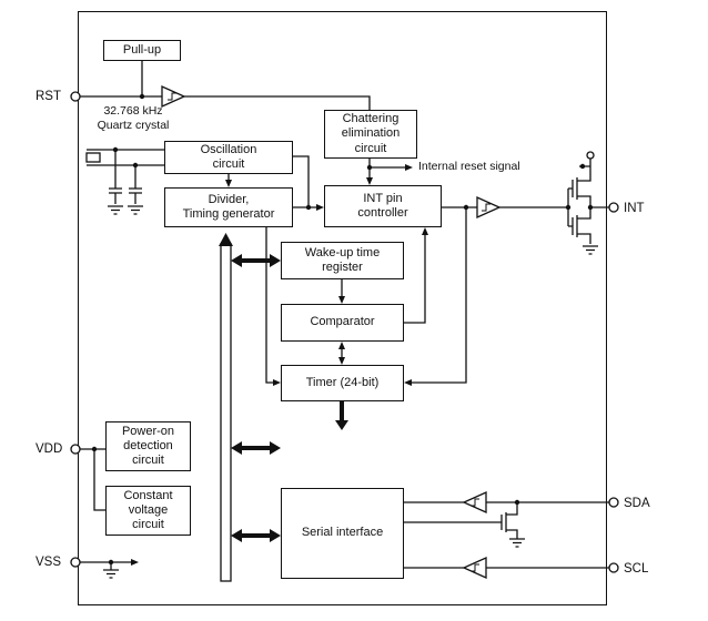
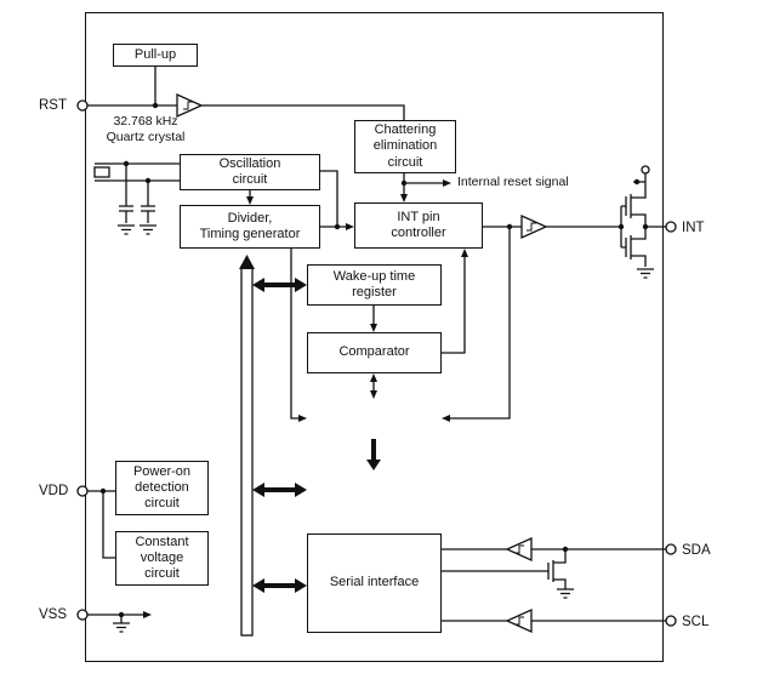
  Pull-up
  Oscillation
  circuit
  Divider,
  Timing generator
  Chattering
  elimination
  circuit
  INT pin
  controller
  Wake-up time
  register
  Comparator
- Timer (24-bit)
  Serial interface
  Power-on
  detection
  circuit
  Constant
  voltage
  circuit
  RST
  VDD
  VSS
  INT
  SDA
  SCL
  32.768 kHz
  Quartz crystal
  Internal reset signal
